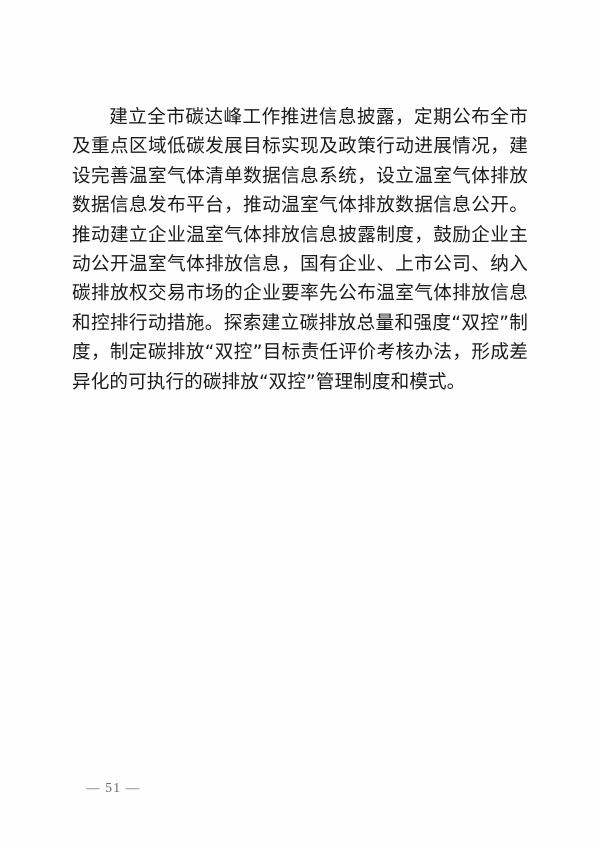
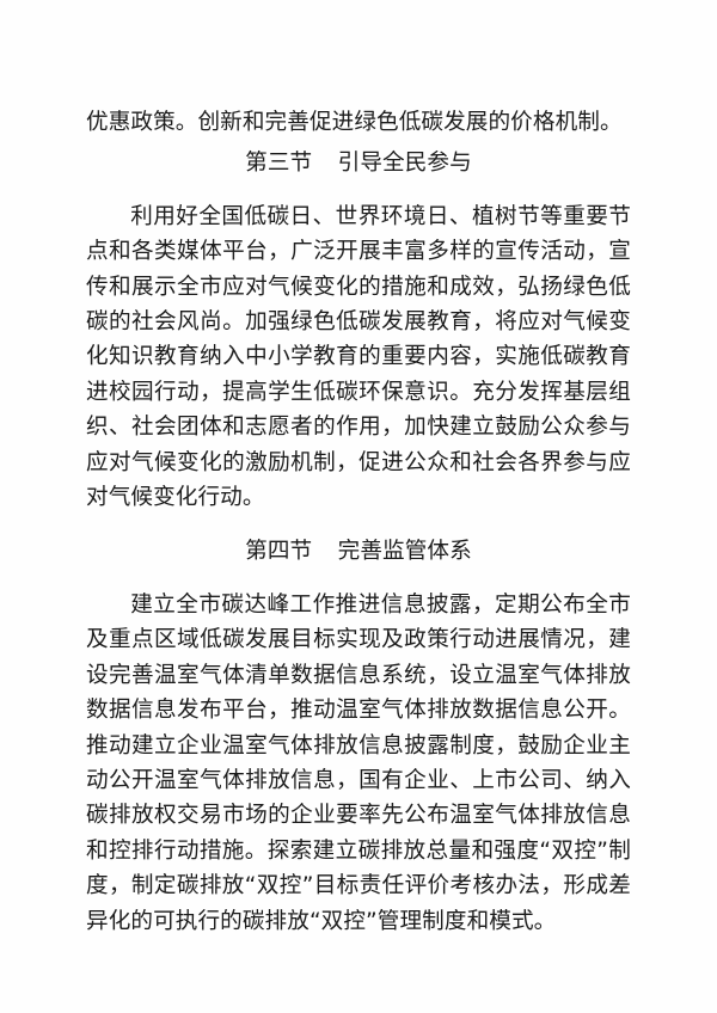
+ 优惠政策。创新和完善促进绿色低碳发展的价格机制。
+ 第三节 引导全民参与
+ 利用好全国低碳日、世界环境日、植树节等重要节点和各类媒体平台，广泛开展丰富多样的宣传活动，宣传和展示全市应对气候变化的措施和成效，弘扬绿色低碳的社会风尚。加强绿色低碳发展教育，将应对气候变化知识教育纳入中小学教育的重要内容，实施低碳教育进校园行动，提高学生低碳环保意识。充分发挥基层组织、社会团体和志愿者的作用，加快建立鼓励公众参与应对气候变化的激励机制，促进公众和社会各界参与应对气候变化行动。
+ 第四节 完善监管体系
  建立全市碳达峰工作推进信息披露，定期公布全市及重点区域低碳发展目标实现及政策行动进展情况，建设完善温室气体清单数据信息系统，设立温室气体排放数据信息发布平台，推动温室气体排放数据信息公开。推动建立企业温室气体排放信息披露制度，鼓励企业主动公开温室气体排放信息，国有企业、上市公司、纳入碳排放权交易市场的企业要率先公布温室气体排放信息和控排行动措施。探索建立碳排放总量和强度“双控”制度，制定碳排放“双控”目标责任评价考核办法，形成差异化的可执行的碳排放“双控”管理制度和模式。
- — 51 —
